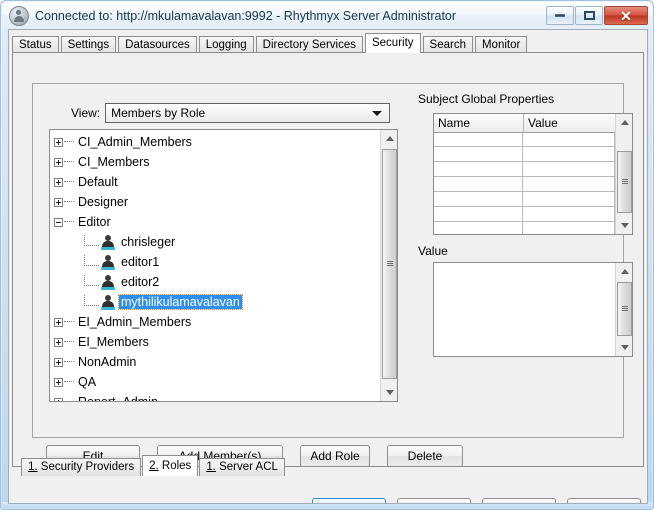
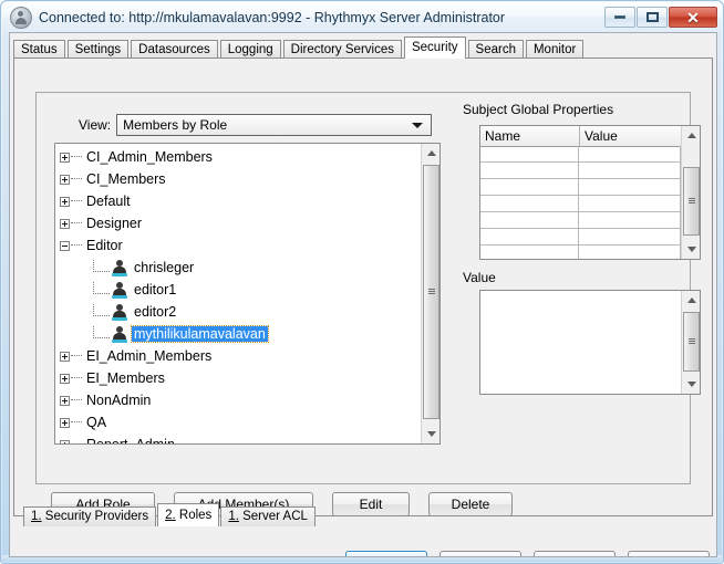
  Connected to: http://mkulamavalavan:9992 - Rhythmyx Server Administrator
  ✕
  Status
  Settings
  Datasources
  Logging
  Directory Services
  Security
  Search
  Monitor
  View:
  Members by Role
  CI_Admin_Members
  CI_Members
  Default
  Designer
  Editor
  chrisleger
  editor1
  editor2
  mythilikulamavalavan
  EI_Admin_Members
  EI_Members
  NonAdmin
  QA
  Subject Global Properties
  Name
  Value
  Value
- Edit
+ Add Role
  Member(s)
- Add Role
+ Edit
  Delete
  1. Security Providers
  2. Roles
  1. Server ACL
